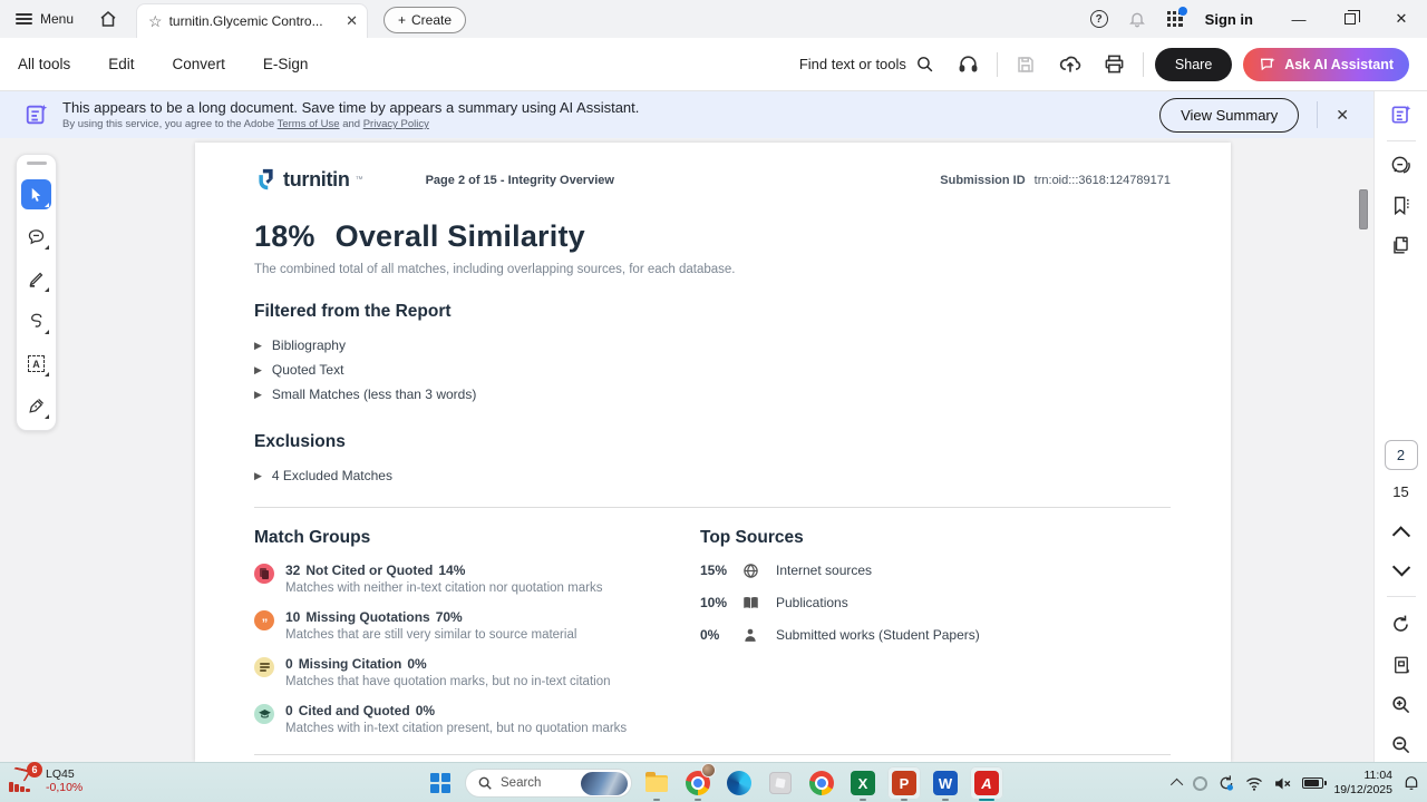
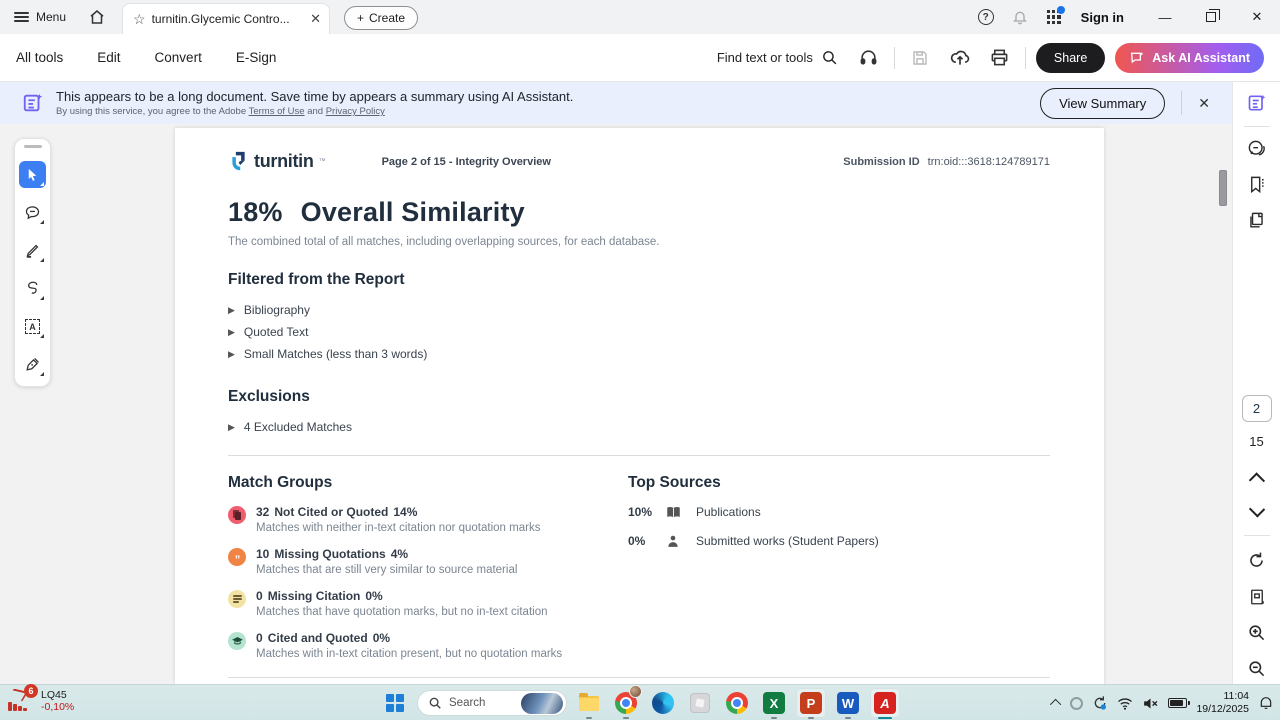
  Menu
  ☆
  turnitin.Glycemic Contro...
  ✕
  +
  Create
  ?
  Sign in
  —
  ✕
  All tools
  Edit
  Convert
  E-Sign
  Find text or tools
  Share
  Ask AI Assistant
  This appears to be a long document. Save time by appears a summary using AI Assistant.
  By using this service, you agree to the Adobe Terms of Use and Privacy Policy
  View Summary
  ✕
  A
  turnitin
  Page 2 of 15 - Integrity Overview
  Submission ID trn:oid:::3618:124789171
  18% Overall Similarity
  The combined total of all matches, including overlapping sources, for each database.
  Filtered from the Report
  ▶
  Bibliography
  ▶
  Quoted Text
  ▶
  Small Matches (less than 3 words)
  Exclusions
  ▶
  4 Excluded Matches
  Match Groups
  32 Not Cited or Quoted 14%
  Matches with neither in-text citation nor quotation marks
  ”
- 10 Missing Quotations 70%
+ 10 Missing Quotations 4%
  Matches that are still very similar to source material
  0 Missing Citation 0%
  Matches that have quotation marks, but no in-text citation
  0 Cited and Quoted 0%
  Matches with in-text citation present, but no quotation marks
  Top Sources
- 15%
- Internet sources
  10%
  Publications
  0%
  Submitted works (Student Papers)
  2
  15
  6
  LQ45
  -0,10%
  Search
  X
  P
  W
  A
  11:04
  19/12/2025
